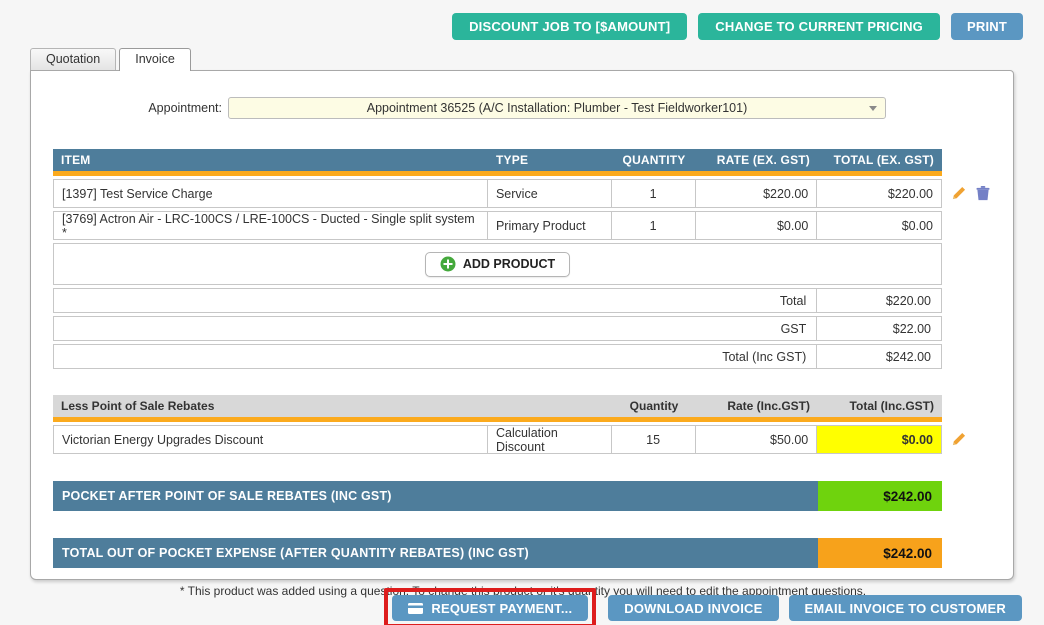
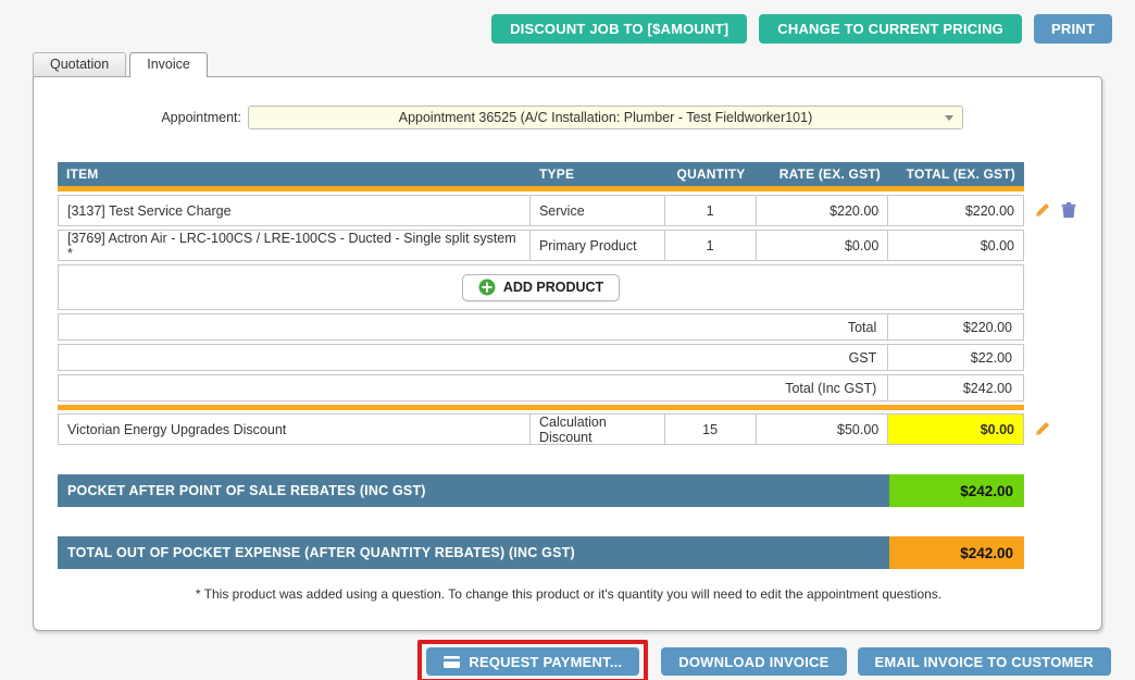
  DISCOUNT JOB TO [$AMOUNT]
  CHANGE TO CURRENT PRICING
  PRINT
  Quotation
  Invoice
  Appointment:
  Appointment 36525 (A/C Installation: Plumber - Test Fieldworker101)
  ITEM
  TYPE
  QUANTITY
  RATE (EX. GST)
  TOTAL (EX. GST)
- [1397] Test Service Charge
+ [3137] Test Service Charge
  Service
  1
  $220.00
  $220.00
  [3769] Actron Air - LRC-100CS / LRE-100CS - Ducted - Single split system *
  Primary Product
  1
  $0.00
  $0.00
  ADD PRODUCT
  Total
  $220.00
  GST
  $22.00
  Total (Inc GST)
  $242.00
- Less Point of Sale Rebates
- Quantity
- Rate (Inc.GST)
- Total (Inc.GST)
  Victorian Energy Upgrades Discount
  Calculation Discount
  15
  $50.00
  $0.00
  POCKET AFTER POINT OF SALE REBATES (INC GST)
  $242.00
  TOTAL OUT OF POCKET EXPENSE (AFTER QUANTITY REBATES) (INC GST)
  $242.00
  * This product was added using a question. To change this product or it's quantity you will need to edit the appointment questions.
  REQUEST PAYMENT...
  DOWNLOAD INVOICE
  EMAIL INVOICE TO CUSTOMER
